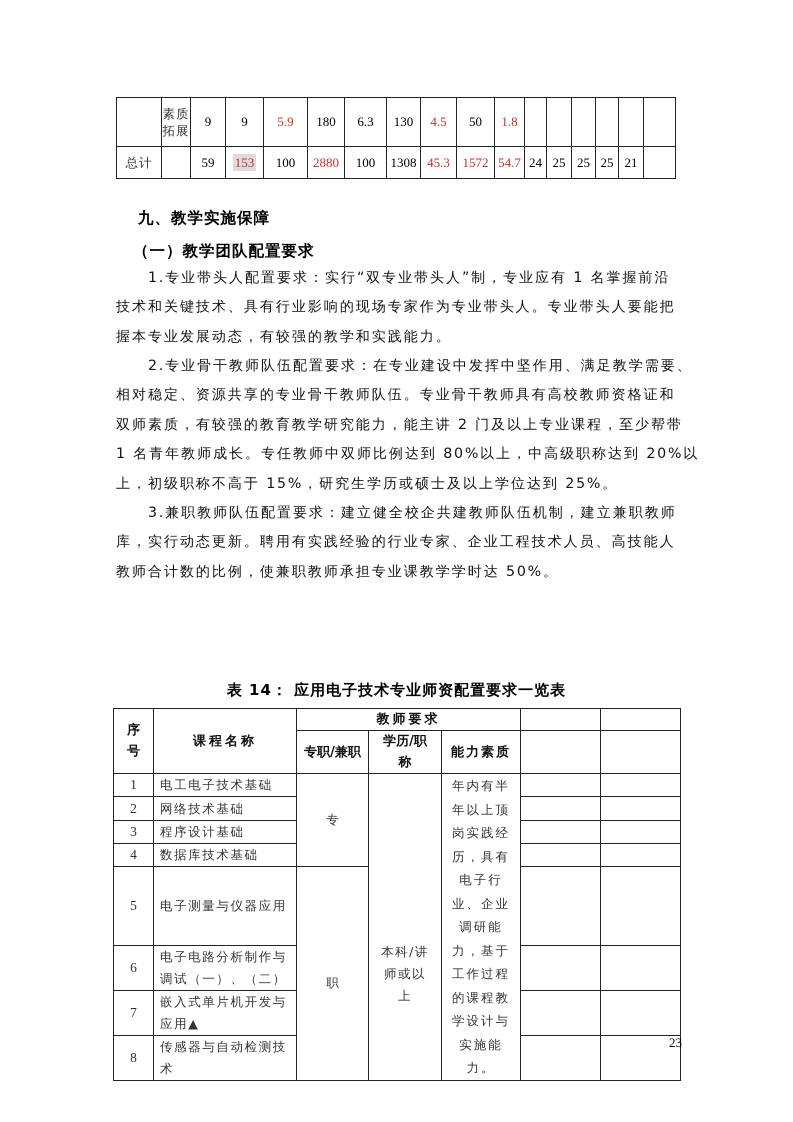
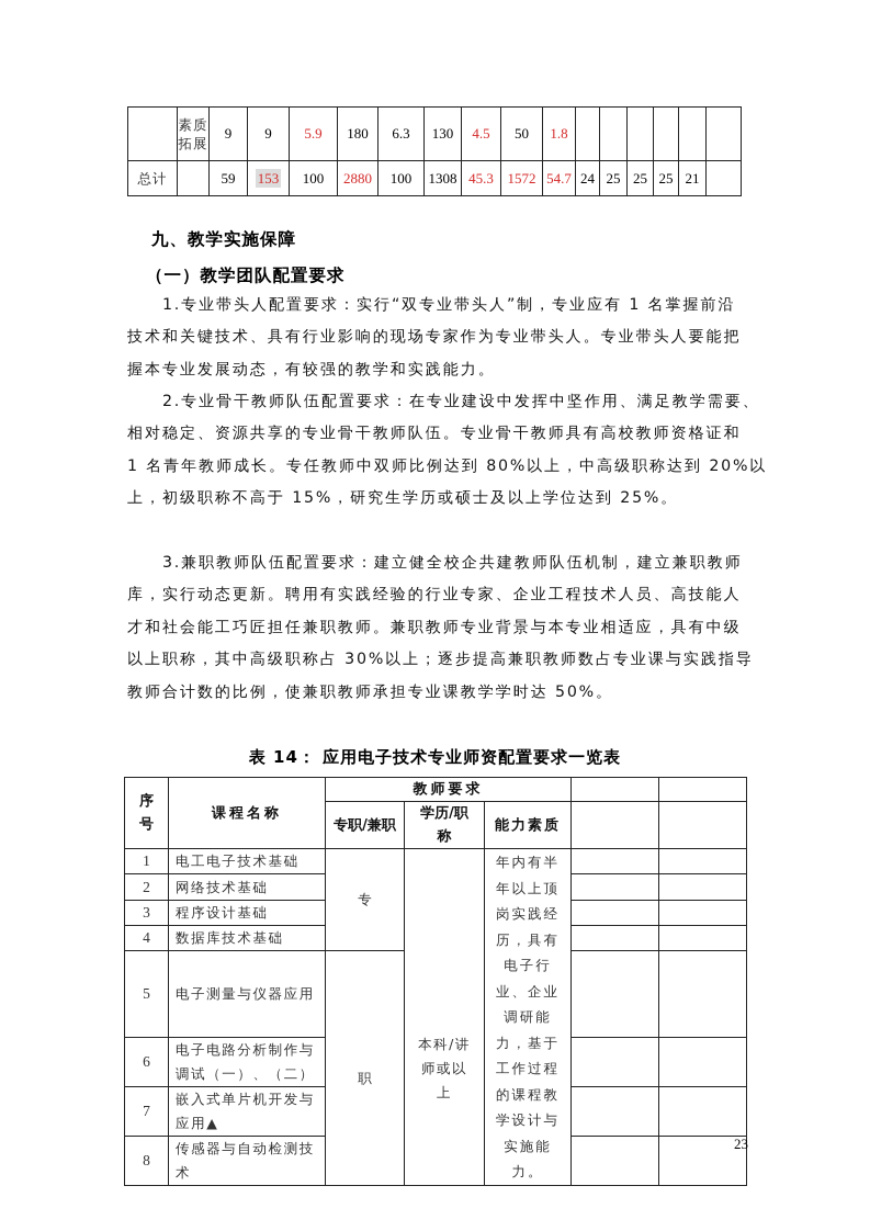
  	素质拓展	9	9	5.9	180	6.3	130	4.5	50	1.8
  总计		59	153	100	2880	100	1308	45.3	1572	54.7	24	25	25	25	21
  九、教学实施保障
  （一）教学团队配置要求
  1.专业带头人配置要求：实行“双专业带头人”制，专业应有 1 名掌握前沿
  技术和关键技术、具有行业影响的现场专家作为专业带头人。专业带头人要能把
  握本专业发展动态，有较强的教学和实践能力。
  2.专业骨干教师队伍配置要求：在专业建设中发挥中坚作用、满足教学需要、
  相对稳定、资源共享的专业骨干教师队伍。专业骨干教师具有高校教师资格证和
- 双师素质，有较强的教育教学研究能力，能主讲 2 门及以上专业课程，至少帮带
  1 名青年教师成长。专任教师中双师比例达到 80%以上，中高级职称达到 20%以
  上，初级职称不高于 15%，研究生学历或硕士及以上学位达到 25%。
  3.兼职教师队伍配置要求：建立健全校企共建教师队伍机制，建立兼职教师
  库，实行动态更新。聘用有实践经验的行业专家、企业工程技术人员、高技能人
+ 才和社会能工巧匠担任兼职教师。兼职教师专业背景与本专业相适应，具有中级
+ 以上职称，其中高级职称占 30%以上；逐步提高兼职教师数占专业课与实践指导
  教师合计数的比例，使兼职教师承担专业课教学学时达 50%。
  表 14： 应用电子技术专业师资配置要求一览表
  序号	课程名称	教师要求
  专职/兼职	学历/职称	能力素质
  1	电工电子技术基础	专	本科/讲师或以上	年内有半年以上顶岗实践经历，具有电子行业、企业调研能力，基于工作过程的课程教学设计与实施能力。
  2	网络技术基础
  3	程序设计基础
  4	数据库技术基础
  5	电子测量与仪器应用	职
  6	电子电路分析制作与调试（一）、（二）
  7	嵌入式单片机开发与应用▲
  8	传感器与自动检测技术
  23
